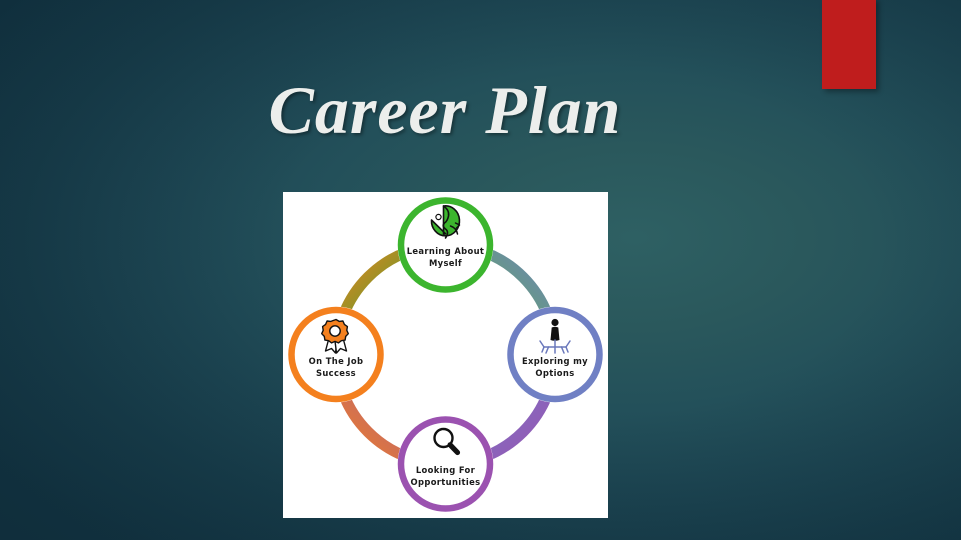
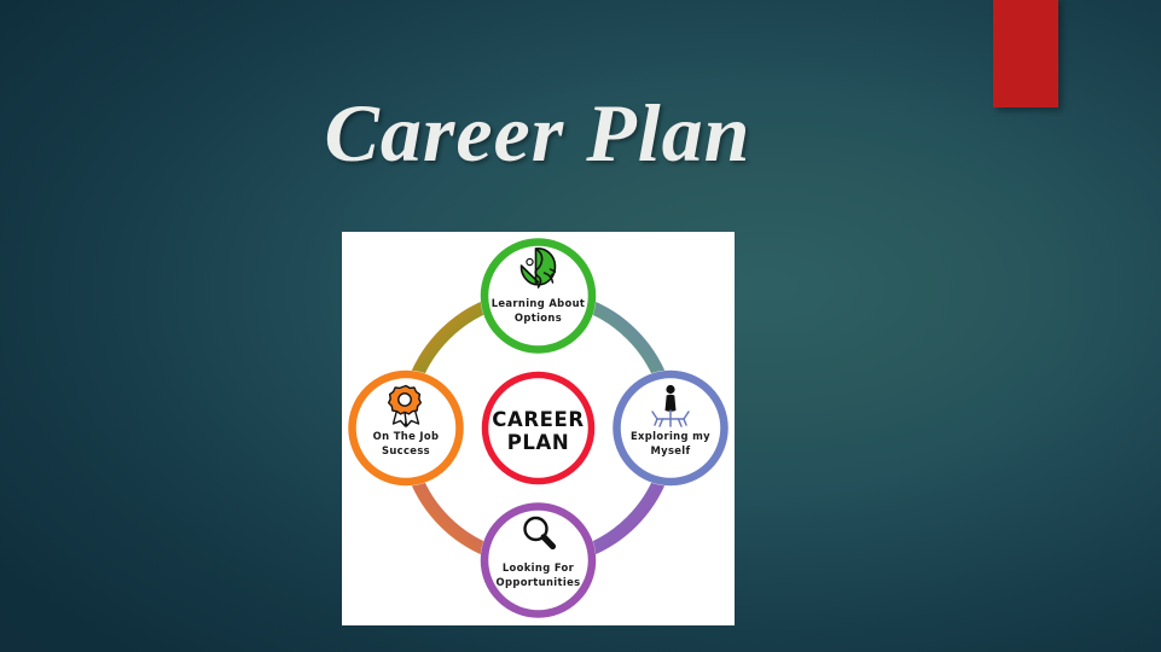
  Career Plan
  Learning About
- Myself
+ Options
  Exploring my
- Options
+ Myself
  Looking For
  Opportunities
  On The Job
  Success
+ CAREER
+ PLAN
